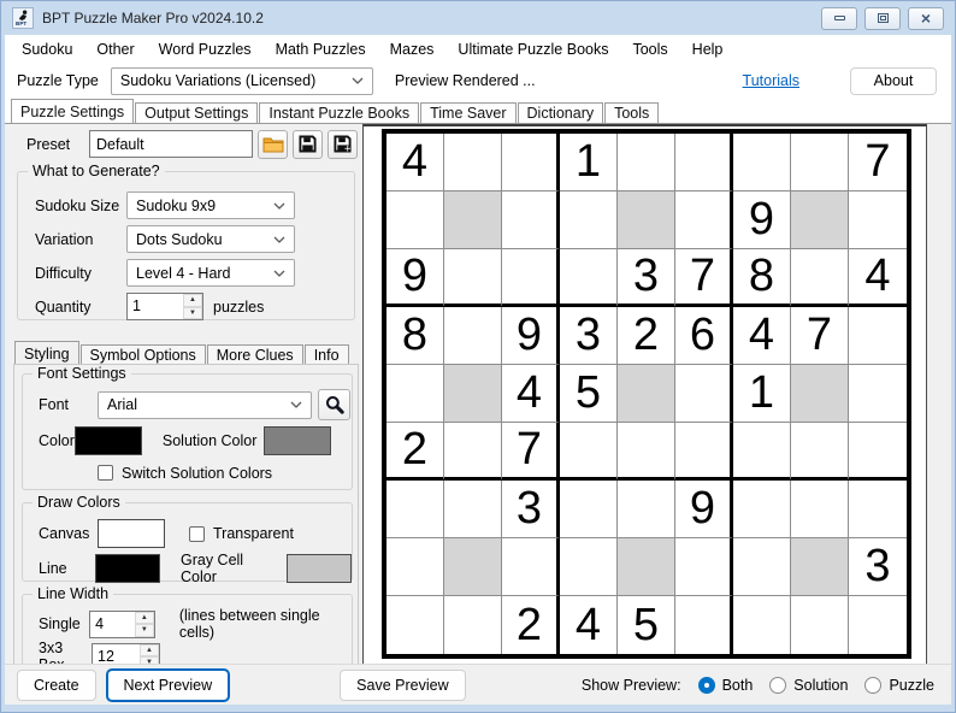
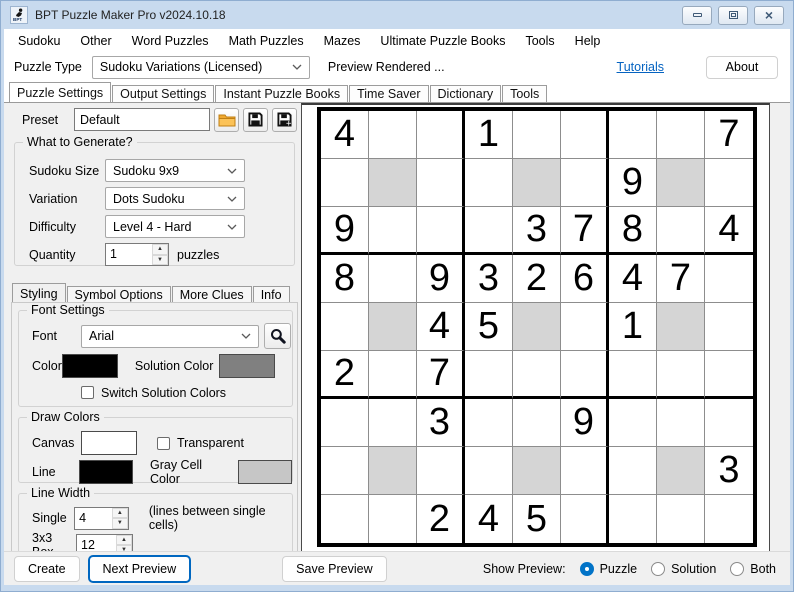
- BPT Puzzle Maker Pro v2024.10.2
+ BPT Puzzle Maker Pro v2024.10.18
  ×
  Sudoku
  Other
  Word Puzzles
  Math Puzzles
  Mazes
  Ultimate Puzzle Books
  Tools
  Help
  Puzzle Type
  Sudoku Variations (Licensed)
  Preview Rendered ...
  Tutorials
  About
  Puzzle Settings
  Output Settings
  Instant Puzzle Books
  Time Saver
  Dictionary
  Tools
  Preset
  Default
  What to Generate?
  Sudoku Size
  Sudoku 9x9
  Variation
  Dots Sudoku
  Difficulty
  Level 4 - Hard
  Quantity
  1
  puzzles
  Styling
  Symbol Options
  More Clues
  Info
  Font Settings
  Font
  Arial
  Color
  Solution Color
  Switch Solution Colors
  Draw Colors
  Canvas
  Transparent
  Line
  Gray Cell Color
  Line Width
  Single
  4
  (lines between single cells)
  12
  4
  1
  7
  9
  9
  3
  7
  8
  4
  8
  9
  3
  2
  6
  4
  7
  4
  5
  1
  2
  7
  3
  9
  3
  2
  4
  5
  Create
  Next Preview
  Save Preview
  Show Preview:
- Both
+ Puzzle
  Solution
- Puzzle
+ Both
